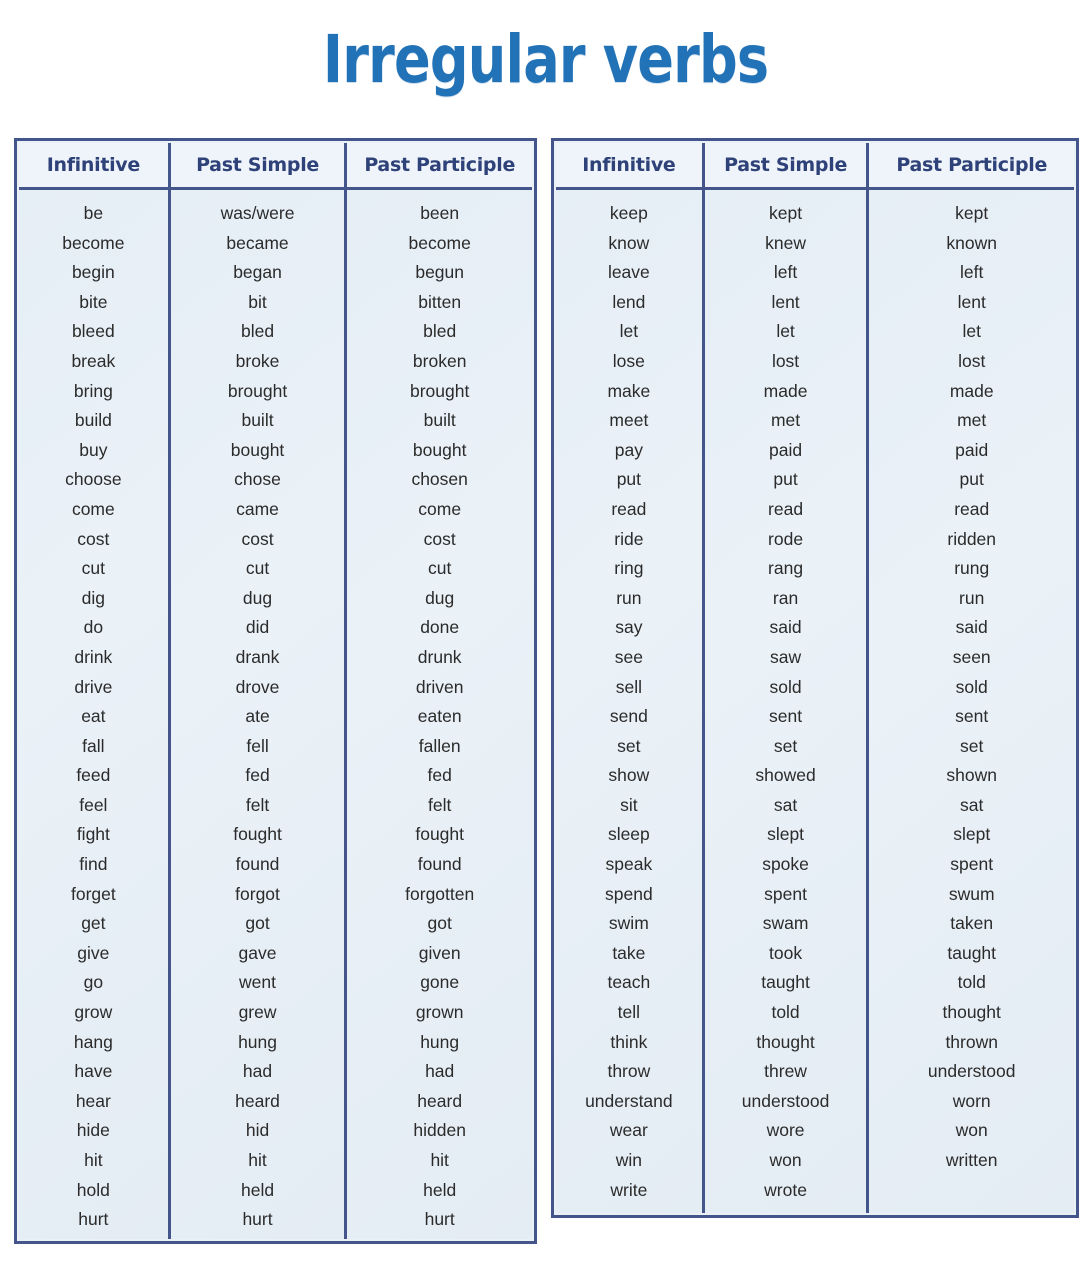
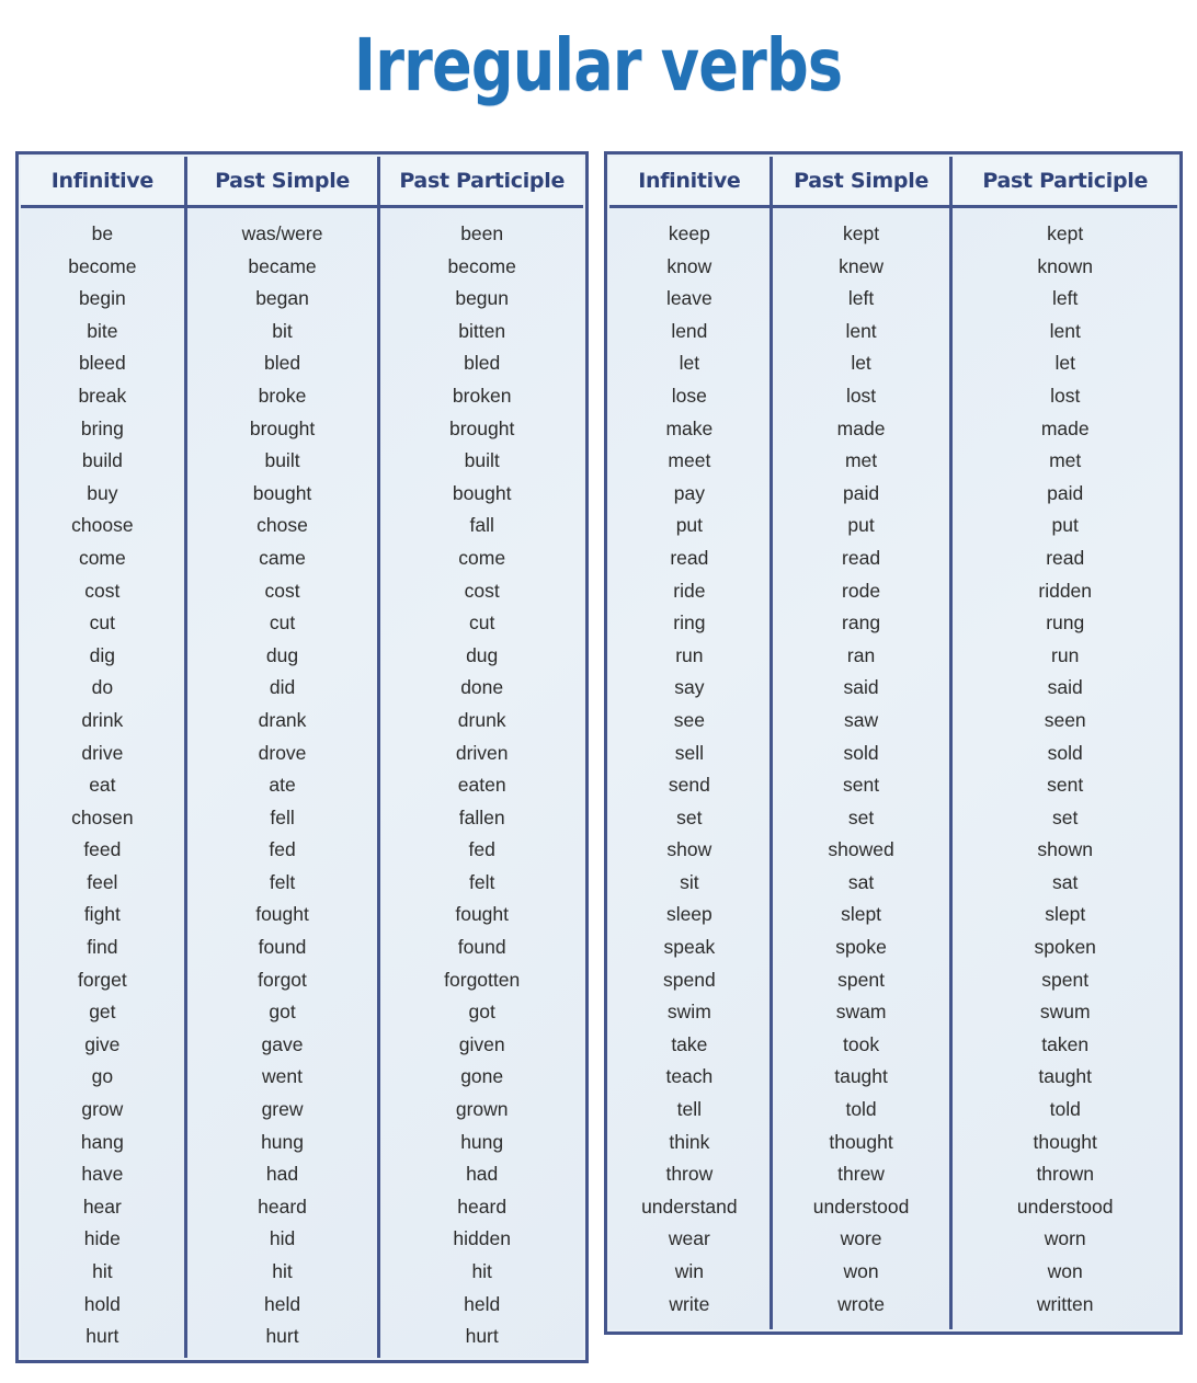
  Irregular verbs
  Infinitive
  Past Simple
  Past Participle
  be
  become
  begin
  bite
  bleed
  break
  bring
  build
  buy
  choose
  come
  cost
  cut
  dig
  do
  drink
  drive
  eat
- fall
+ chosen
  feed
  feel
  fight
  find
  forget
  get
  give
  go
  grow
  hang
  have
  hear
  hide
  hit
  hold
  hurt
  was/were
  became
  began
  bit
  bled
  broke
  brought
  built
  bought
  chose
  came
  cost
  cut
  dug
  did
  drank
  drove
  ate
  fell
  fed
  felt
  fought
  found
  forgot
  got
  gave
  went
  grew
  hung
  had
  heard
  hid
  hit
  held
  hurt
  been
  become
  begun
  bitten
  bled
  broken
  brought
  built
  bought
- chosen
+ fall
  come
  cost
  cut
  dug
  done
  drunk
  driven
  eaten
  fallen
  fed
  felt
  fought
  found
  forgotten
  got
  given
  gone
  grown
  hung
  had
  heard
  hidden
  hit
  held
  hurt
  Infinitive
  Past Simple
  Past Participle
  keep
  know
  leave
  lend
  let
  lose
  make
  meet
  pay
  put
  read
  ride
  ring
  run
  say
  see
  sell
  send
  set
  show
  sit
  sleep
  speak
  spend
  swim
  take
  teach
  tell
  think
  throw
  understand
  wear
  win
  write
  kept
  knew
  left
  lent
  let
  lost
  made
  met
  paid
  put
  read
  rode
  rang
  ran
  said
  saw
  sold
  sent
  set
  showed
  sat
  slept
  spoke
  spent
  swam
  took
  taught
  told
  thought
  threw
  understood
  wore
  won
  wrote
  kept
  known
  left
  lent
  let
  lost
  made
  met
  paid
  put
  read
  ridden
  rung
  run
  said
  seen
  sold
  sent
  set
  shown
  sat
  slept
+ spoken
  spent
  swum
  taken
  taught
  told
  thought
  thrown
  understood
  worn
  won
  written
